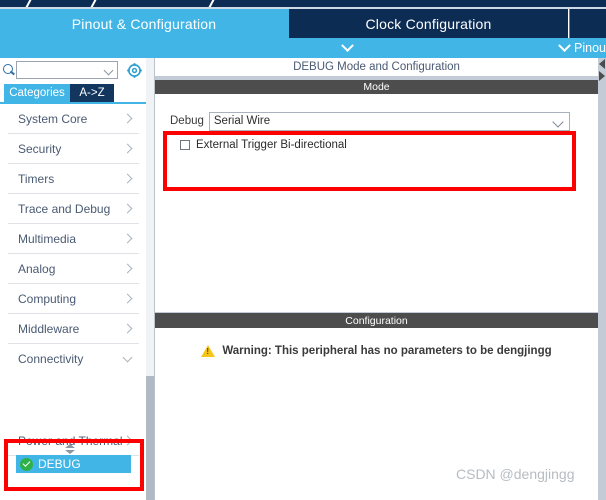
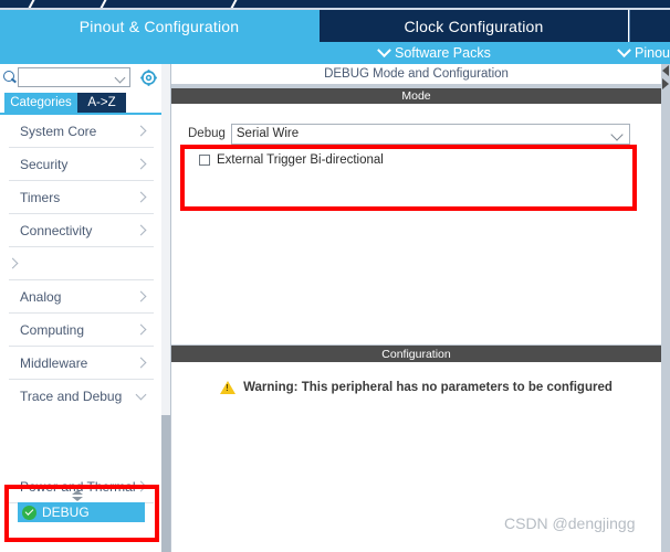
  Pinout & Configuration
  Clock Configuration
+ Software Packs
  Pinou
  Categories
  A->Z
  System Core
  Security
  Timers
- Trace and Debug
+ Connectivity
- Multimedia
  Analog
  Computing
  Middleware
- Connectivity
+ Trace and Debug
  Power and Thermal
  DEBUG
  DEBUG Mode and Configuration
  Mode
  Debug
  Serial Wire
  External Trigger Bi-directional
  Configuration
- Warning: This peripheral has no parameters to be dengjingg
+ Warning: This peripheral has no parameters to be configured
  CSDN @dengjingg
